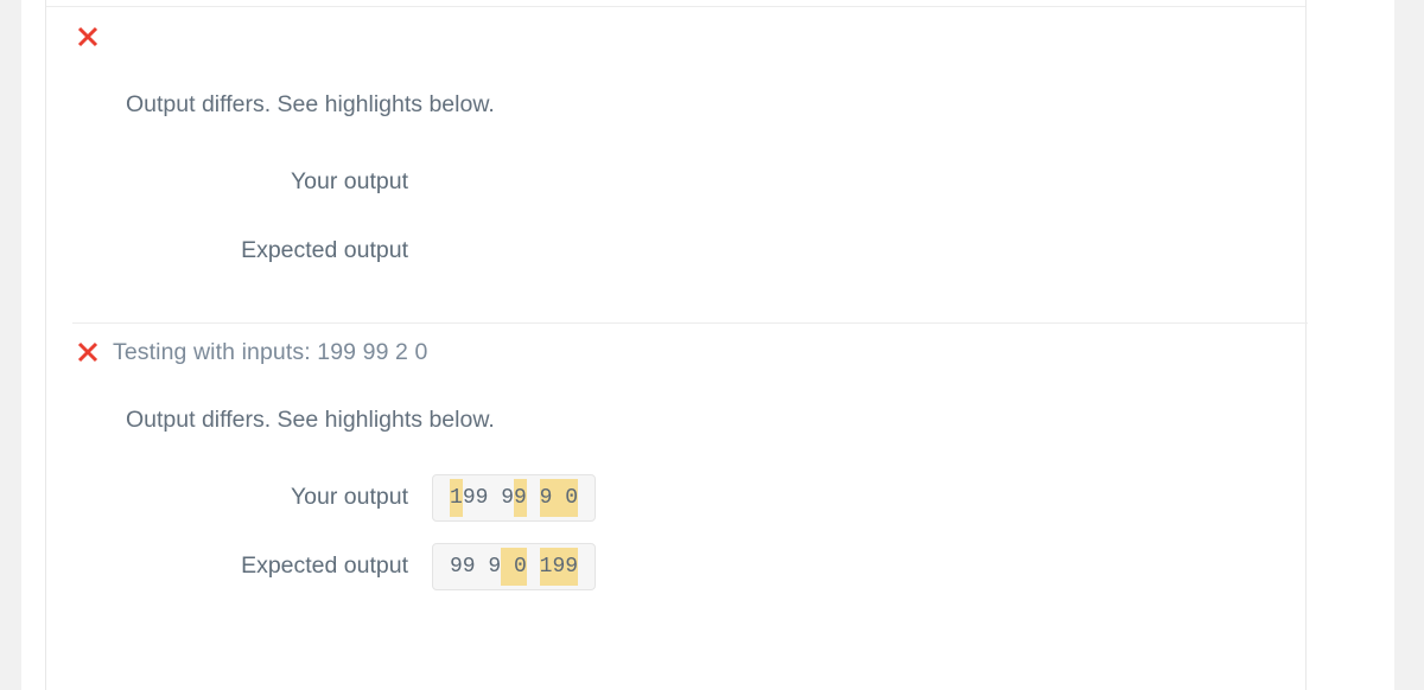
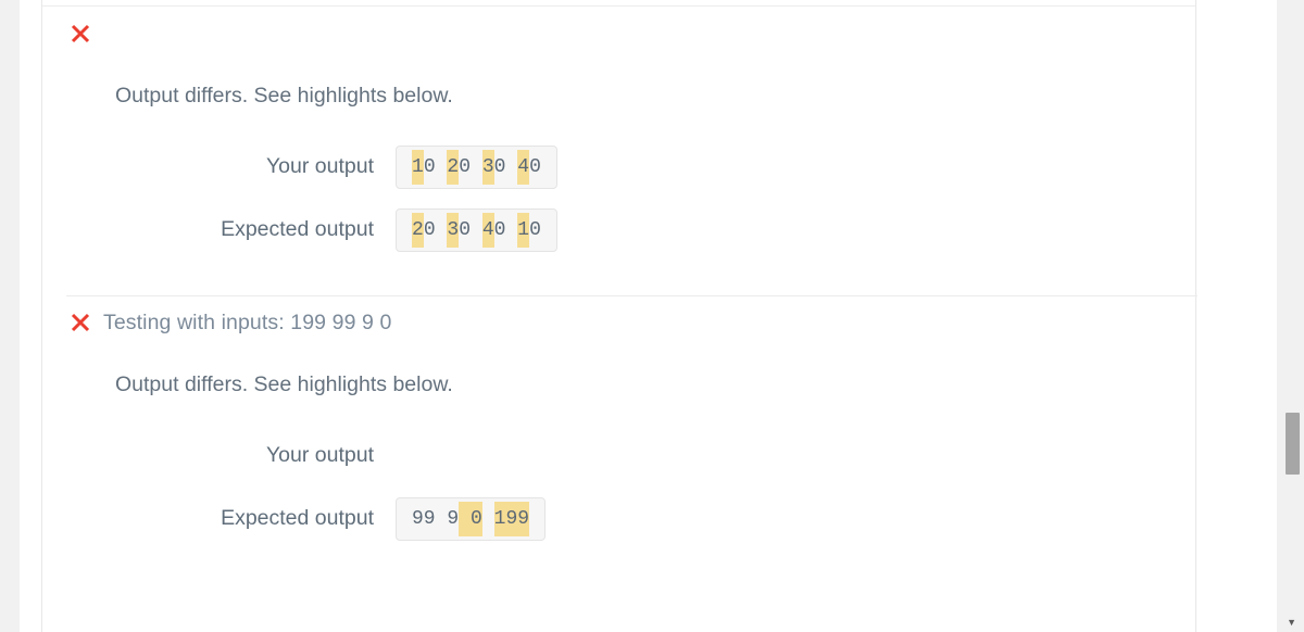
  Output differs. See highlights below.
  Your output
+ 10 20 30 40
  Expected output
+ 20 30 40 10
- Testing with inputs: 199 99 2 0
+ Testing with inputs: 199 99 9 0
  Output differs. See highlights below.
  Your output
- 199 99 9 0
  Expected output
  99 9 0 199
+ ▼
